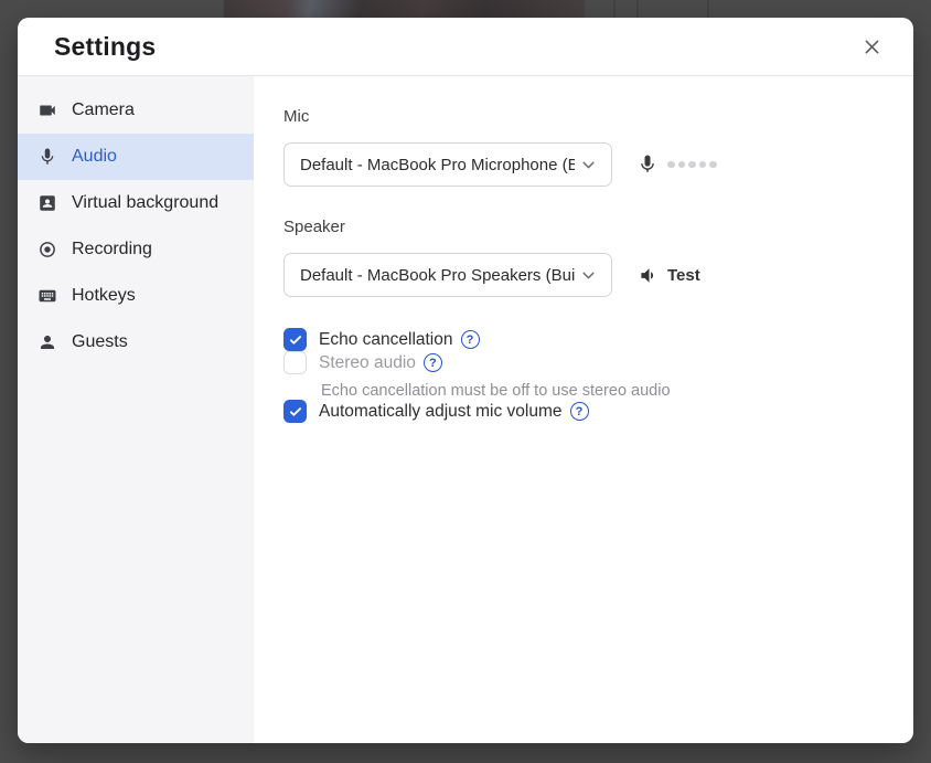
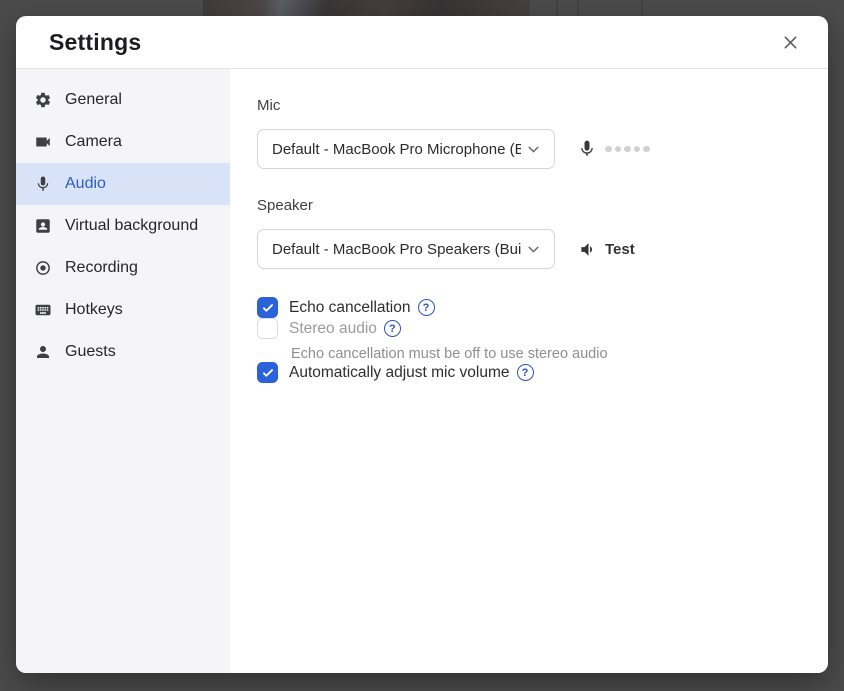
  Settings
+ General
  Camera
  Audio
  Virtual background
  Recording
  Hotkeys
  Guests
  Mic
  Default - MacBook Pro Microphone (B
  Speaker
  Default - MacBook Pro Speakers (Bui
  Test
  Echo cancellation
  ?
  Stereo audio
  ?
  Echo cancellation must be off to use stereo audio
  Automatically adjust mic volume
  ?
